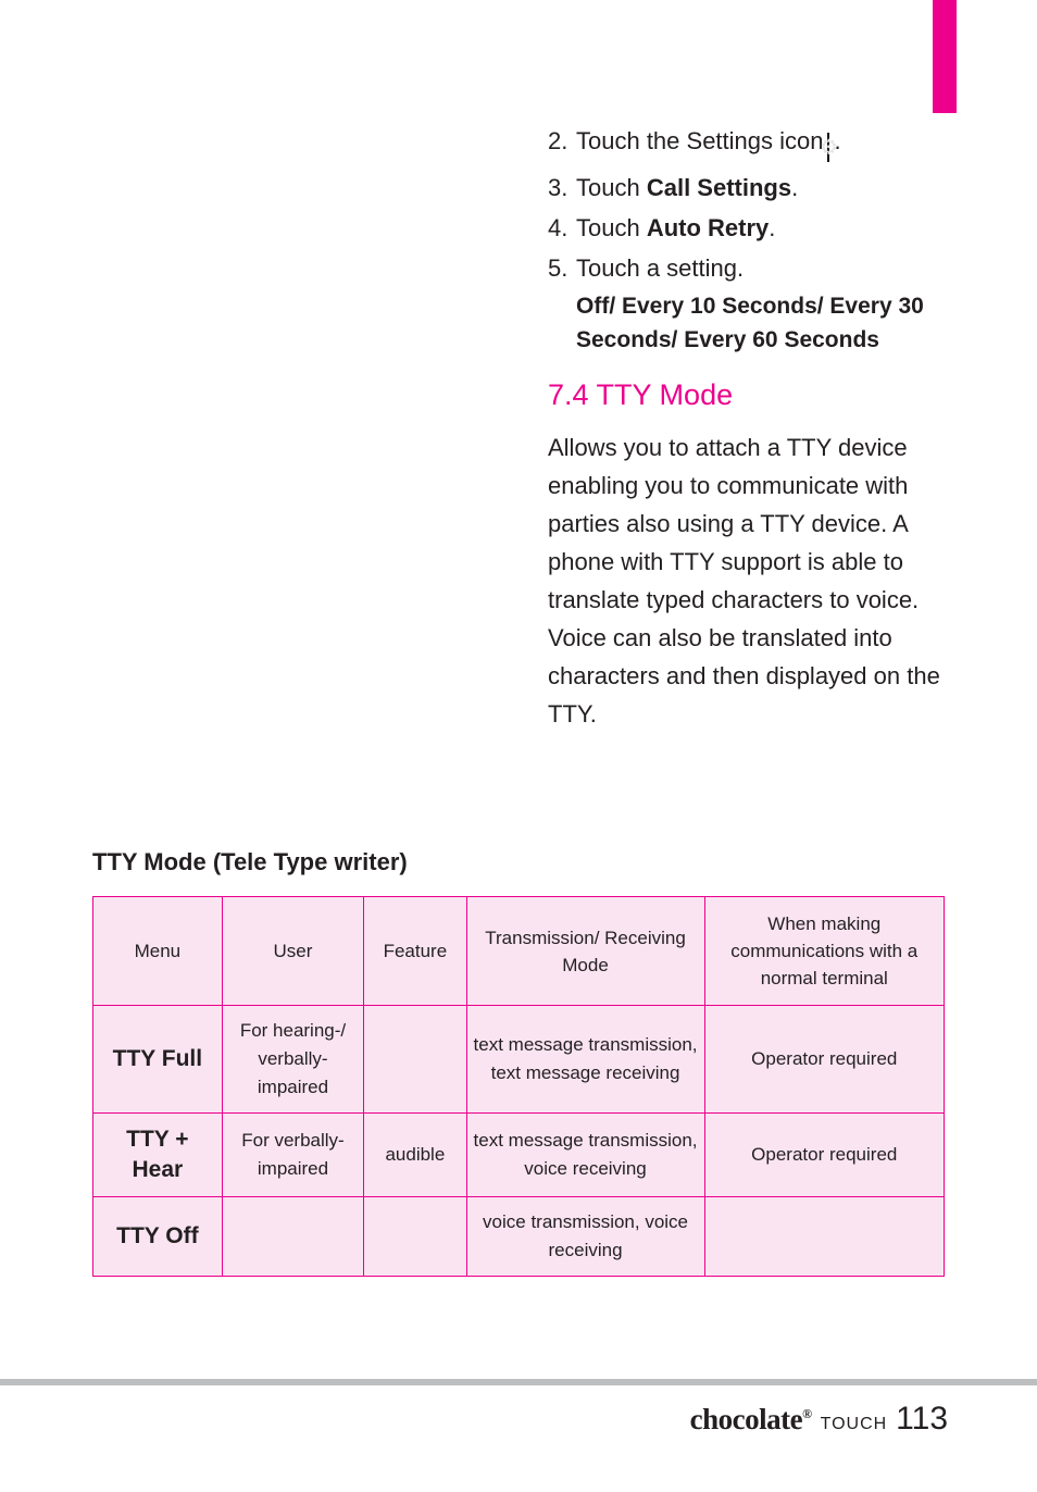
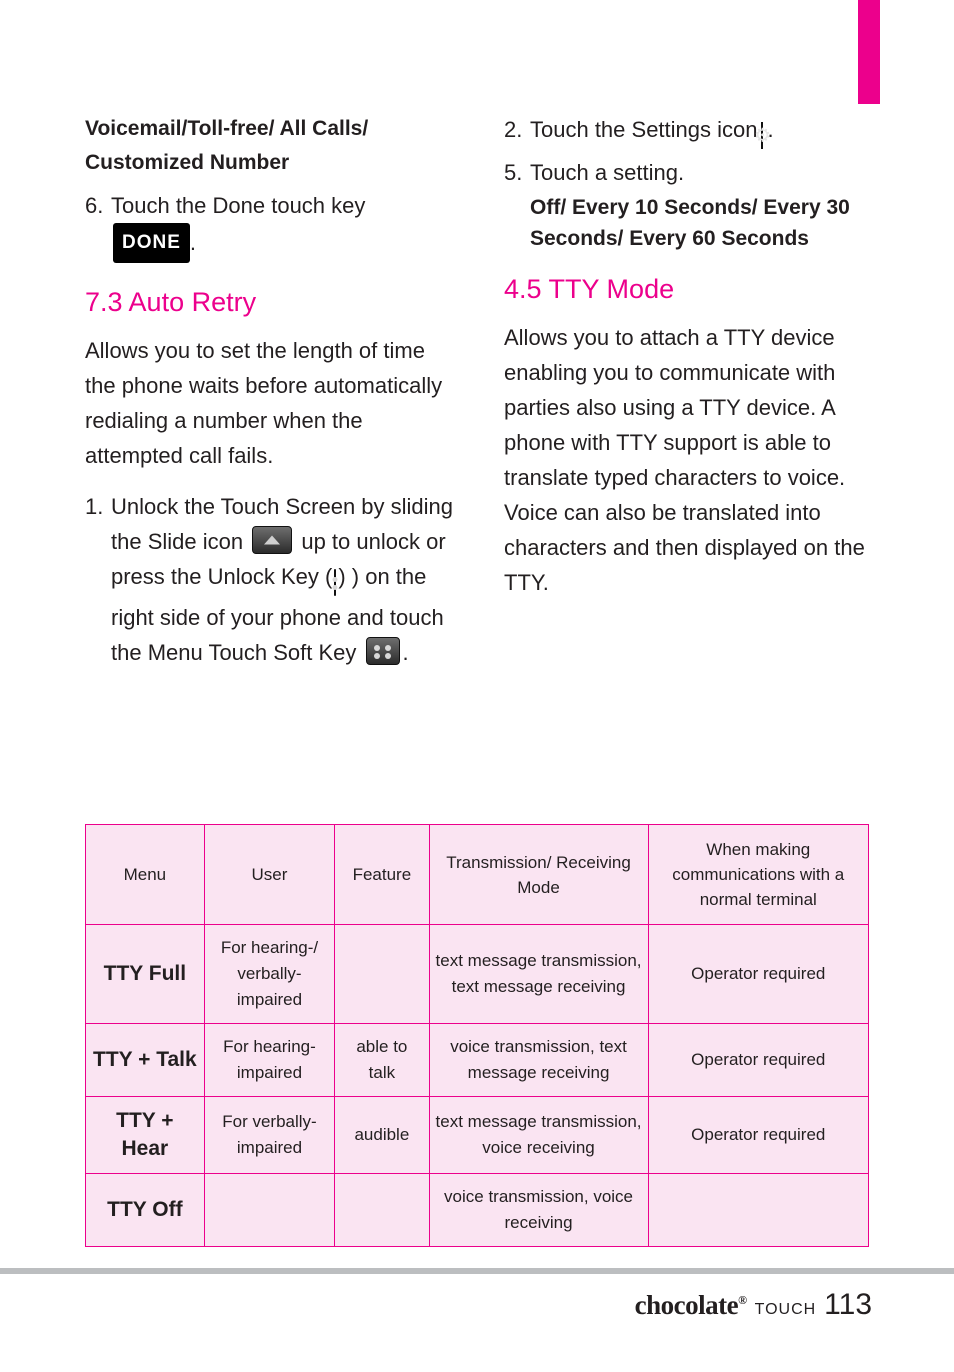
+ Voicemail/Toll-free/ All Calls/ Customized Number
+ 6.
+ Touch the Done touch key
+ DONE .
+ 7.3 Auto Retry
+ Allows you to set the length of time the phone waits before automatically redialing a number when the attempted call fails.
+ 1.
+ Unlock the Touch Screen by sliding the Slide icon up to unlock or press the Unlock Key ( ) ) on the right side of your phone and touch the Menu Touch Soft Key .
  2.
  Touch the Settings icon
- 3.
- Touch Call Settings.
- 4.
- Touch Auto Retry.
  5.
  Touch a setting.
  Off/ Every 10 Seconds/ Every 30 Seconds/ Every 60 Seconds
- 7.4 TTY Mode
+ 4.5 TTY Mode
  Allows you to attach a TTY device enabling you to communicate with parties also using a TTY device. A phone with TTY support is able to translate typed characters to voice. Voice can also be translated into characters and then displayed on the TTY.
- TTY Mode (Tele Type writer)
  Menu	User	Feature	Transmission/ Receiving Mode	When making communications with a normal terminal
  TTY Full	For hearing-/ verbally- impaired		text message transmission, text message receiving	Operator required
+ TTY + Talk	For hearing- impaired	able to talk	voice transmission, text message receiving	Operator required
  TTY + Hear	For verbally- impaired	audible	text message transmission, voice receiving	Operator required
  TTY Off			voice transmission, voice receiving
  chocolate®
  TOUCH
  113
